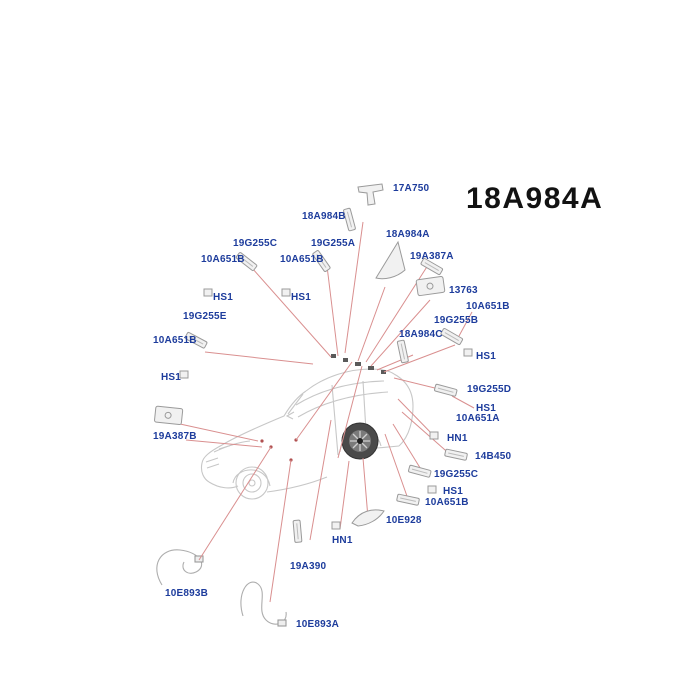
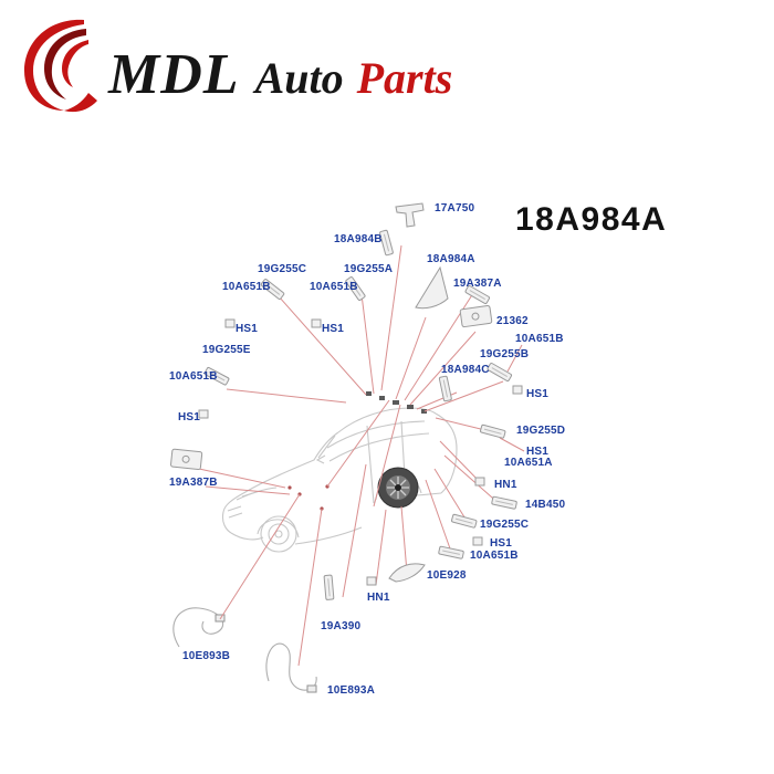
+ MDL Auto Parts
  17A750
  18A984B
  18A984A
  19A387A
  19G255C
  19G255A
  10A651B
  10A651B
  HS1
  HS1
- 13763
+ 21362
  19G255E
  10A651B
  HS1
  18A984C
  19G255B
  10A651B
  HS1
  19G255D
  HS1
  10A651A
  19A387B
  HN1
  14B450
  19G255C
  HS1
  10A651B
  10E928
  HN1
  19A390
  10E893B
  10E893A
  18A984A
